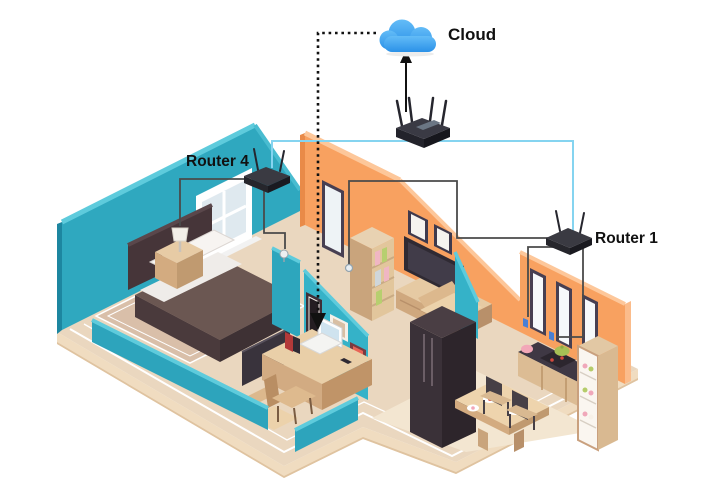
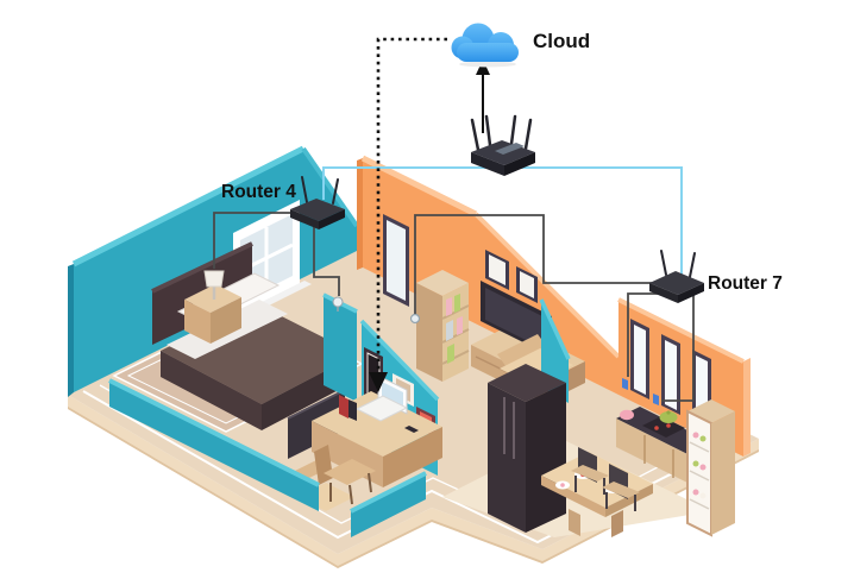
  Cloud
  Router 4
- Router 1
+ Router 7
